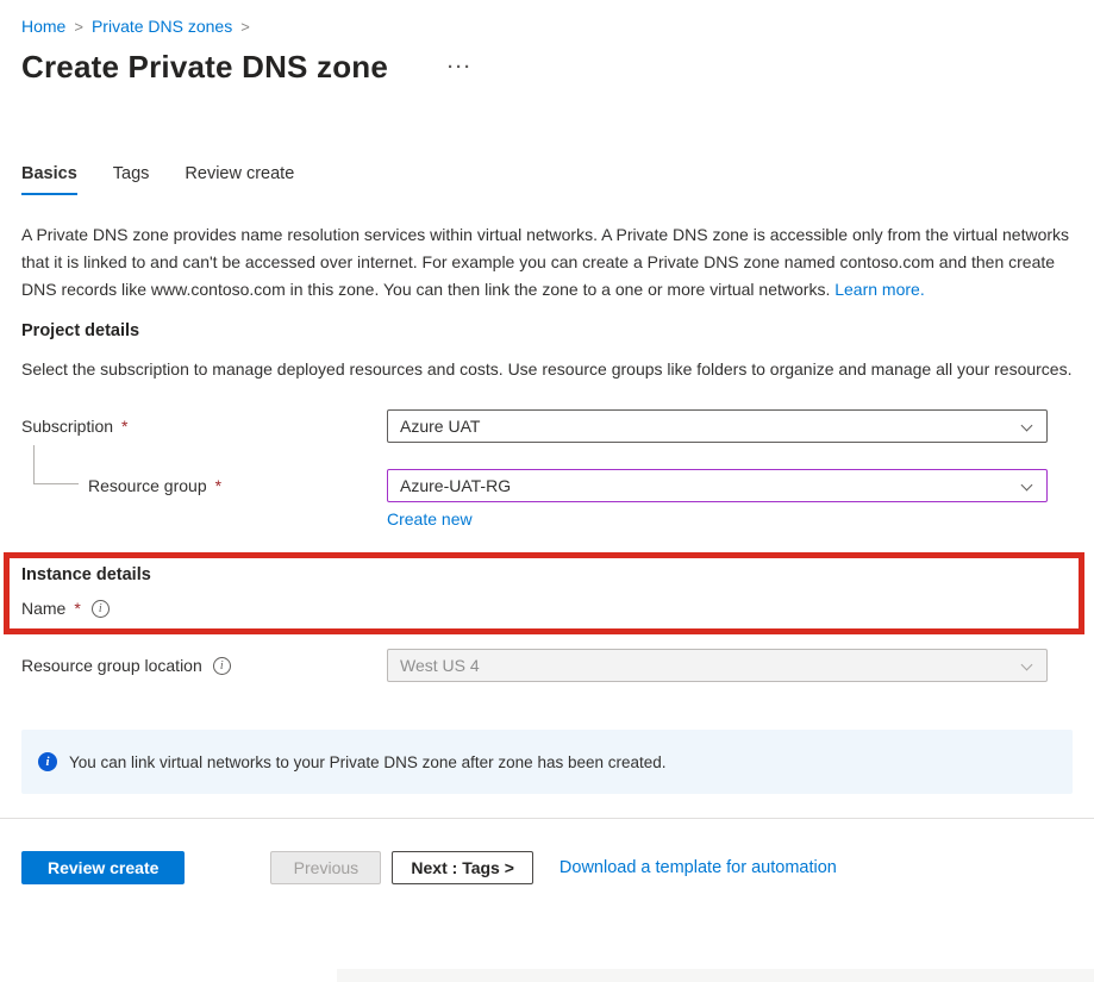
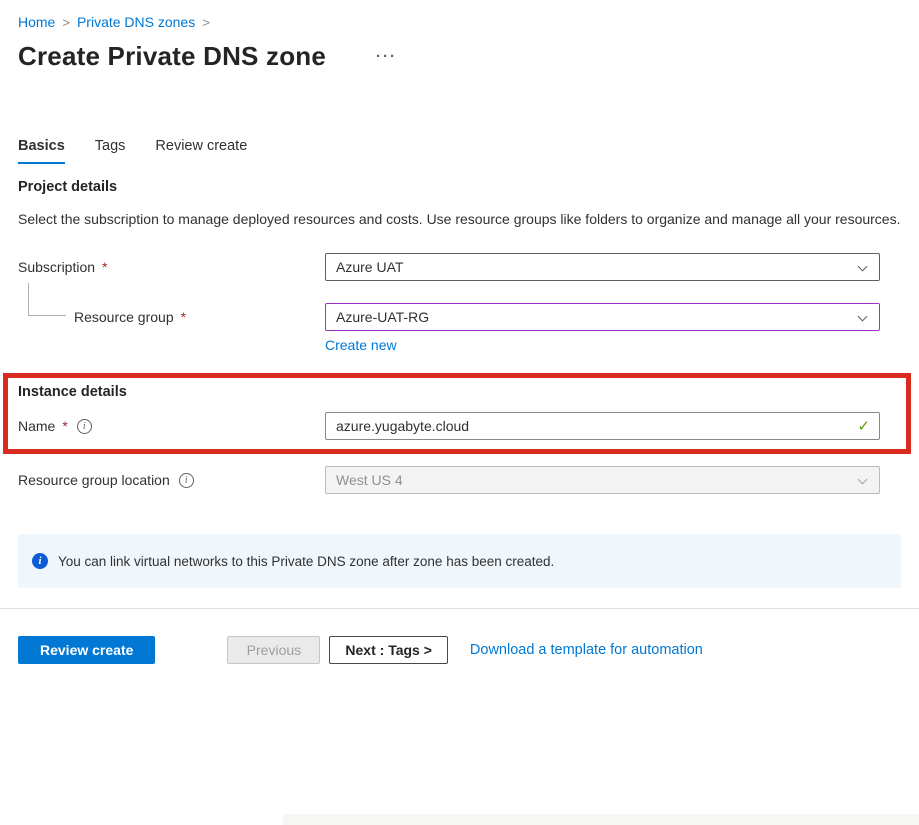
  Home > Private DNS zones >
  Create Private DNS zone
  ···
  Basics
  Tags
  Review create
- A Private DNS zone provides name resolution services within virtual networks. A Private DNS zone is accessible only from the virtual networks that it is linked to and can't be accessed over internet. For example you can create a Private DNS zone named contoso.com and then create DNS records like www.contoso.com in this zone. You can then link the zone to a one or more virtual networks. Learn more.
  Project details
  Select the subscription to manage deployed resources and costs. Use resource groups like folders to organize and manage all your resources.
  Subscription
  *
  Azure UAT
  Resource group
  *
  Azure-UAT-RG
  Create new
  Instance details
  Name
  *
  i
+ azure.yugabyte.cloud
+ ✓
  Resource group location
  i
  West US 4
  i
- You can link virtual networks to your Private DNS zone after zone has been created.
+ You can link virtual networks to this Private DNS zone after zone has been created.
  Review create
  Previous
  Next : Tags >
  Download a template for automation
